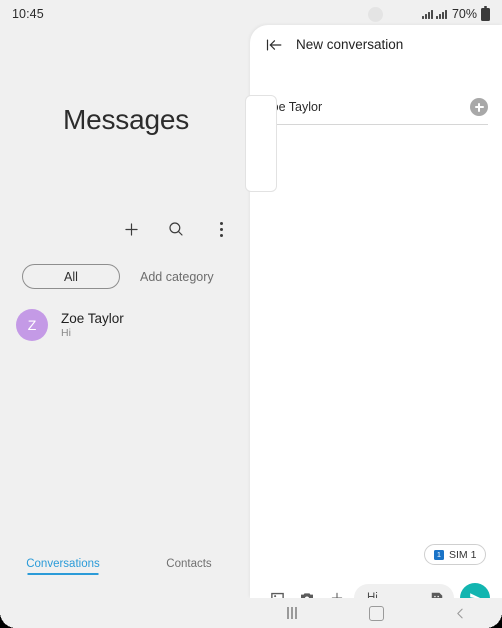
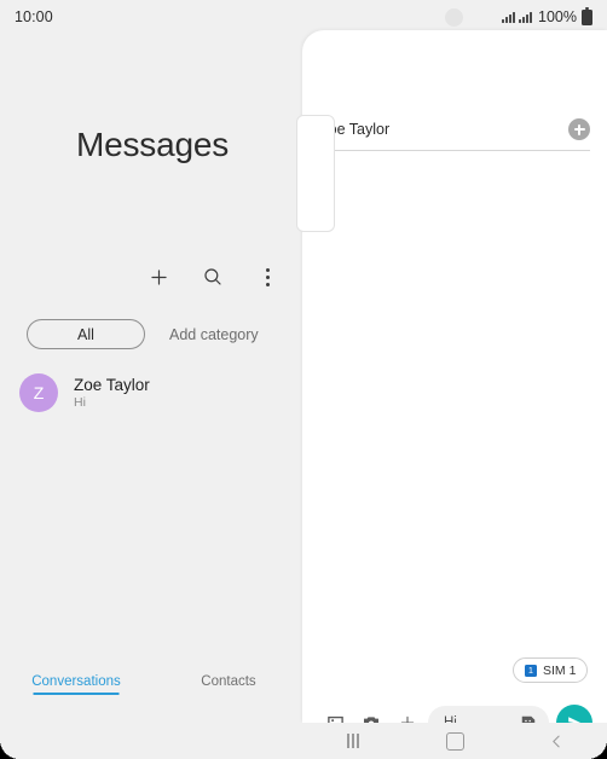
  Messages
  All
  Add category
  Z
  Zoe Taylor
  Hi
  Conversations
  Contacts
- New conversation
  e Taylor
  1
  SIM 1
- 10:45
+ 10:00
- 70%
+ 100%
